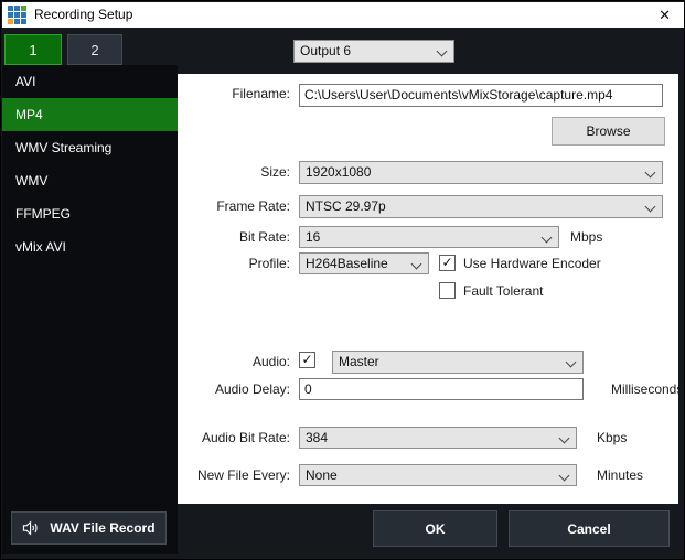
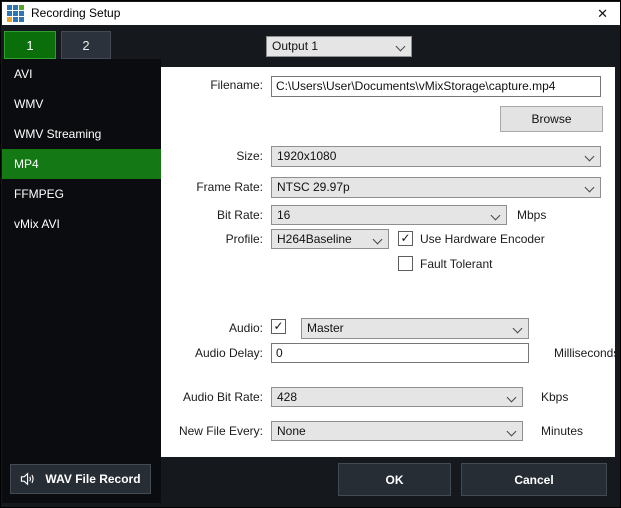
  Recording Setup
  ✕
  1
  2
- Output 6
+ Output 1
  AVI
- MP4
+ WMV
  WMV Streaming
- WMV
+ MP4
  FFMPEG
  vMix AVI
  Filename:
  C:\Users\User\Documents\vMixStorage\capture.mp4
  Browse
  Size:
  1920x1080
  Frame Rate:
  NTSC 29.97p
  Bit Rate:
  16
  Mbps
  Profile:
  H264Baseline
  ✓
  Use Hardware Encoder
  Fault Tolerant
  Audio:
  ✓
  Master
  Audio Delay:
  0
  Milliseconds
  Audio Bit Rate:
- 384
+ 428
  Kbps
  New File Every:
  None
  Minutes
  WAV File Record
  OK
  Cancel
